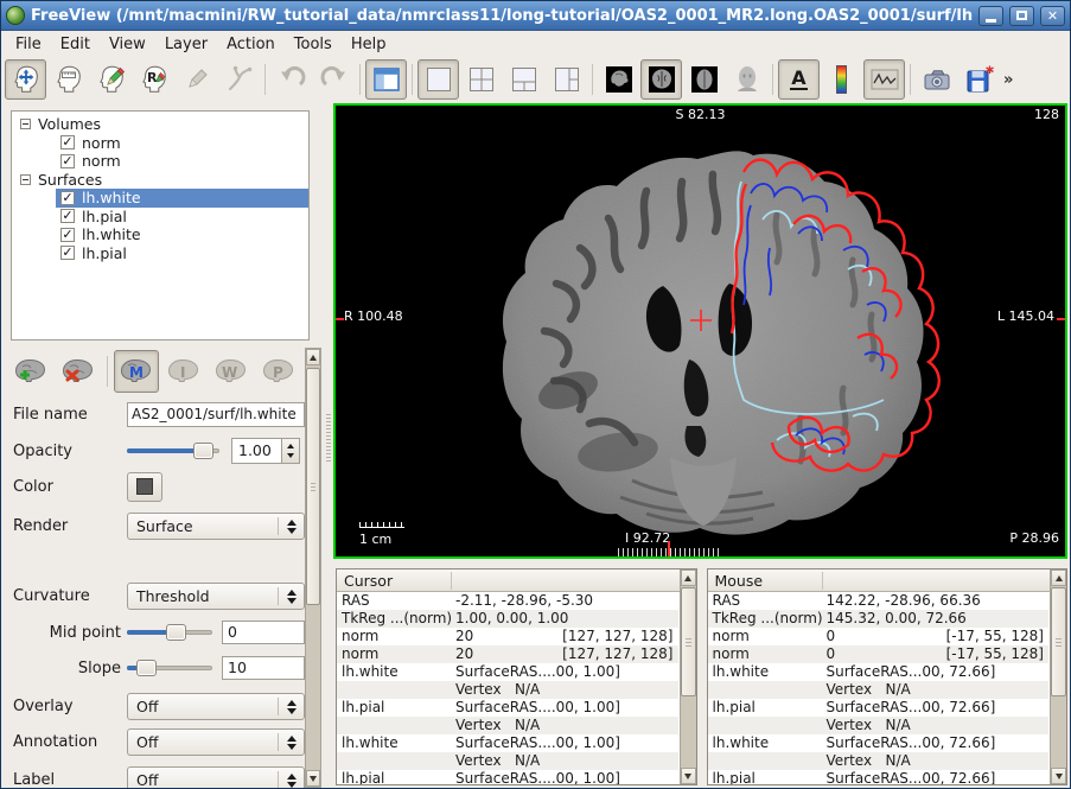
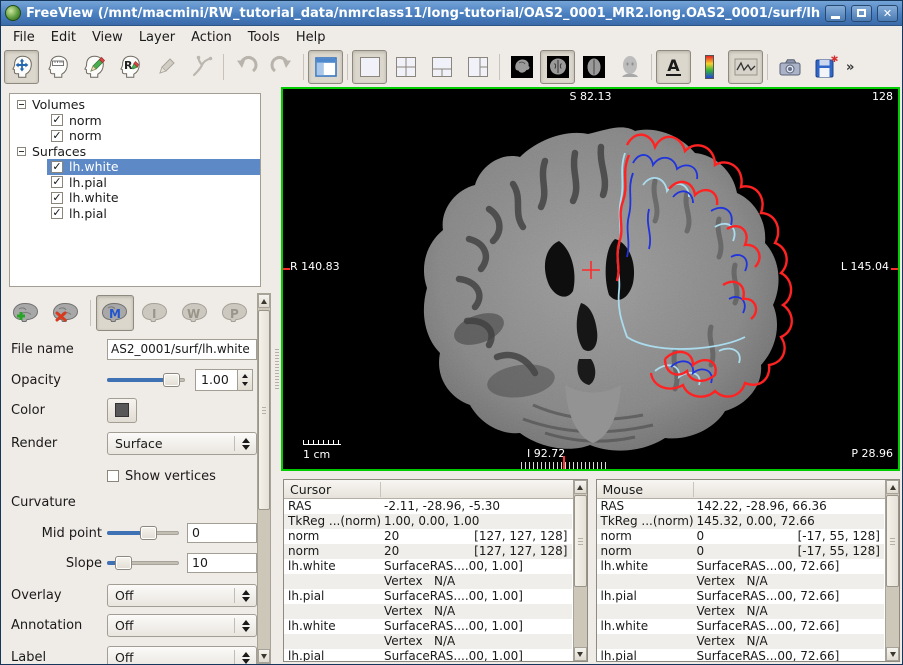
  FreeView (/mnt/macmini/RW_tutorial_data/nmrclass11/long-tutorial/OAS2_0001_MR2.long.OAS2_0001/surf/lh
  ✕
  File
  Edit
  View
  Layer
  Action
  Tools
  Help
  R
  A
  »
  Volumes
  ✓
  norm
  ✓
  norm
  Surfaces
  ✓
  lh.white
  ✓
  lh.pial
  ✓
  lh.white
  ✓
  lh.pial
  M
  I
  W
  P
  File name
  AS2_0001/surf/lh.white
  Opacity
  1.00
  Color
  Render
  Surface
+ Show vertices
  Curvature
- Threshold
  Mid point
  0
  Slope
  10
  Overlay
  Off
  Annotation
  Off
  Label
  Off
  S 82.13
  128
- R 100.48
+ R 140.83
  L 145.04
  I 92.72
  P 28.96
  1 cm
  Cursor
  RAS
  -2.11, -28.96, -5.30
  TkReg ...(norm)
  1.00, 0.00, 1.00
  norm
  20
  [127, 127, 128]
  norm
  20
  [127, 127, 128]
  lh.white
  SurfaceRAS....00, 1.00]
  Vertex
  N/A
  lh.pial
  SurfaceRAS....00, 1.00]
  Vertex
  N/A
  lh.white
  SurfaceRAS....00, 1.00]
  Vertex
  N/A
  lh.pial
  SurfaceRAS....00, 1.00]
  Mouse
  RAS
  142.22, -28.96, 66.36
  TkReg ...(norm)
  145.32, 0.00, 72.66
  norm
  0
  [-17, 55, 128]
  norm
  0
  [-17, 55, 128]
  lh.white
  SurfaceRAS...00, 72.66]
  Vertex
  N/A
  lh.pial
  SurfaceRAS...00, 72.66]
  Vertex
  N/A
  lh.white
  SurfaceRAS...00, 72.66]
  Vertex
  N/A
  lh.pial
  SurfaceRAS...00, 72.66]
